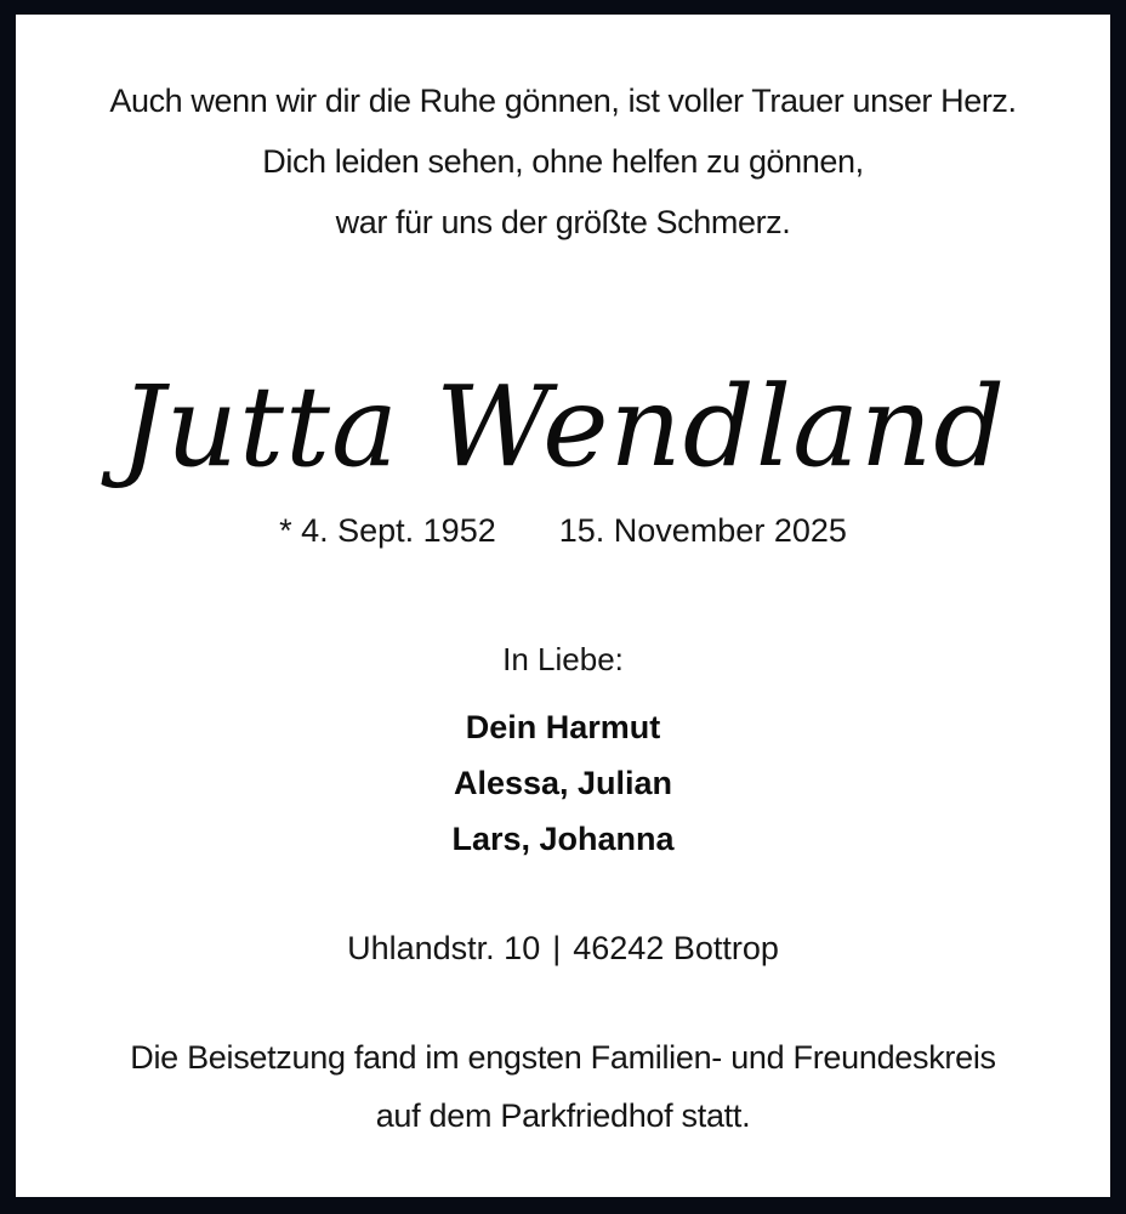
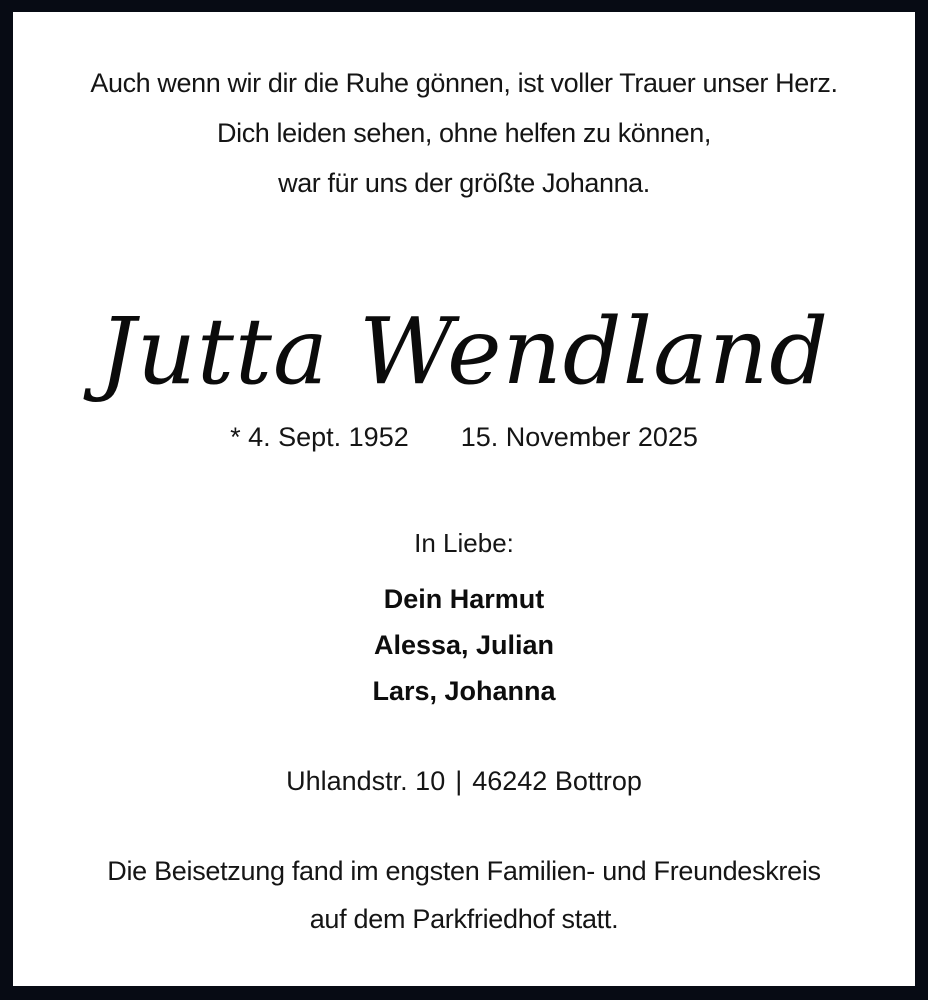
  Auch wenn wir dir die Ruhe gönnen, ist voller Trauer unser Herz.
- Dich leiden sehen, ohne helfen zu gönnen,
+ Dich leiden sehen, ohne helfen zu können,
- war für uns der größte Schmerz.
+ war für uns der größte Johanna.
  Jutta Wendland
  * 4. Sept. 1952 15. November 2025
  In Liebe:
  Dein Harmut
  Alessa, Julian
  Lars, Johanna
  Uhlandstr. 10 | 46242 Bottrop
  Die Beisetzung fand im engsten Familien- und Freundeskreis
  auf dem Parkfriedhof statt.
